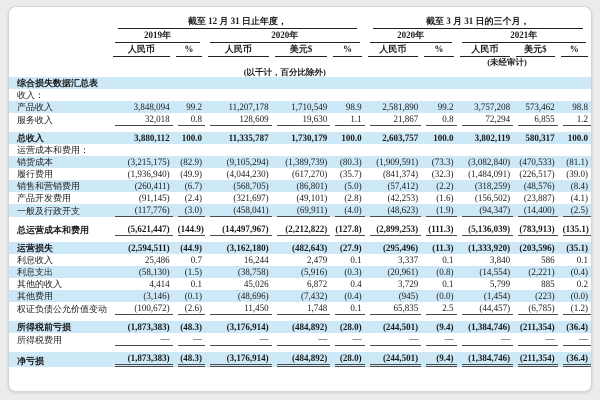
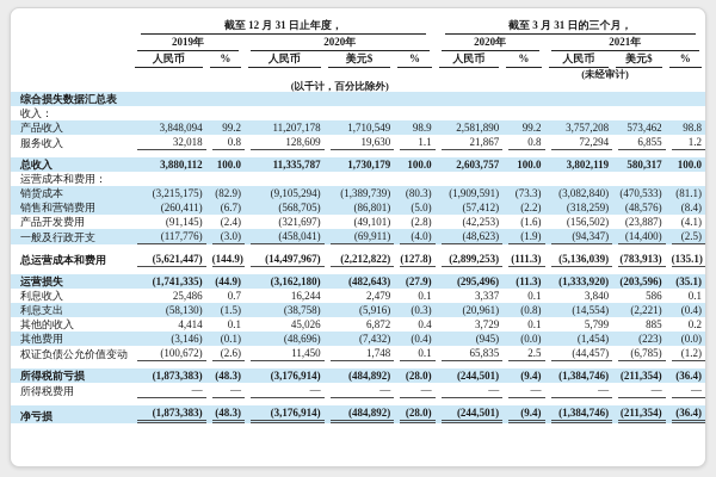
  	截至 12 月 31 日止年度，	截至 3 月 31 日的三个月，
  	2019年	2020年	2020年	2021年
  	人民币	%	人民币	美元$	%	人民币	%	人民币	美元$	%
  	(未经审计)
  	(以千计，百分比除外)
  综合损失数据汇总表
  收入：
  产品收入	3,848,094	99.2	11,207,178	1,710,549	98.9	2,581,890	99.2	3,757,208	573,462	98.8
  服务收入	32,018	0.8	128,609	19,630	1.1	21,867	0.8	72,294	6,855	1.2
  总收入	3,880,112	100.0	11,335,787	1,730,179	100.0	2,603,757	100.0	3,802,119	580,317	100.0
  运营成本和费用：
  销货成本	(3,215,175)	(82.9)	(9,105,294)	(1,389,739)	(80.3)	(1,909,591)	(73.3)	(3,082,840)	(470,533)	(81.1)
- 履行费用	(1,936,940)	(49.9)	(4,044,230)	(617,270)	(35.7)	(841,374)	(32.3)	(1,484,091)	(226,517)	(39.0)
  销售和营销费用	(260,411)	(6.7)	(568,705)	(86,801)	(5.0)	(57,412)	(2.2)	(318,259)	(48,576)	(8.4)
  产品开发费用	(91,145)	(2.4)	(321,697)	(49,101)	(2.8)	(42,253)	(1.6)	(156,502)	(23,887)	(4.1)
  一般及行政开支	(117,776)	(3.0)	(458,041)	(69,911)	(4.0)	(48,623)	(1.9)	(94,347)	(14,400)	(2.5)
  总运营成本和费用	(5,621,447)	(144.9)	(14,497,967)	(2,212,822)	(127.8)	(2,899,253)	(111.3)	(5,136,039)	(783,913)	(135.1)
- 运营损失	(2,594,511)	(44.9)	(3,162,180)	(482,643)	(27.9)	(295,496)	(11.3)	(1,333,920)	(203,596)	(35.1)
+ 运营损失	(1,741,335)	(44.9)	(3,162,180)	(482,643)	(27.9)	(295,496)	(11.3)	(1,333,920)	(203,596)	(35.1)
  利息收入	25,486	0.7	16,244	2,479	0.1	3,337	0.1	3,840	586	0.1
  利息支出	(58,130)	(1.5)	(38,758)	(5,916)	(0.3)	(20,961)	(0.8)	(14,554)	(2,221)	(0.4)
  其他的收入	4,414	0.1	45,026	6,872	0.4	3,729	0.1	5,799	885	0.2
  其他费用	(3,146)	(0.1)	(48,696)	(7,432)	(0.4)	(945)	(0.0)	(1,454)	(223)	(0.0)
  权证负债公允价值变动	(100,672)	(2.6)	11,450	1,748	0.1	65,835	2.5	(44,457)	(6,785)	(1.2)
  所得税前亏损	(1,873,383)	(48.3)	(3,176,914)	(484,892)	(28.0)	(244,501)	(9.4)	(1,384,746)	(211,354)	(36.4)
  所得税费用	—	—	—	—	—	—	—	—	—	—
  净亏损	(1,873,383)	(48.3)	(3,176,914)	(484,892)	(28.0)	(244,501)	(9.4)	(1,384,746)	(211,354)	(36.4)
